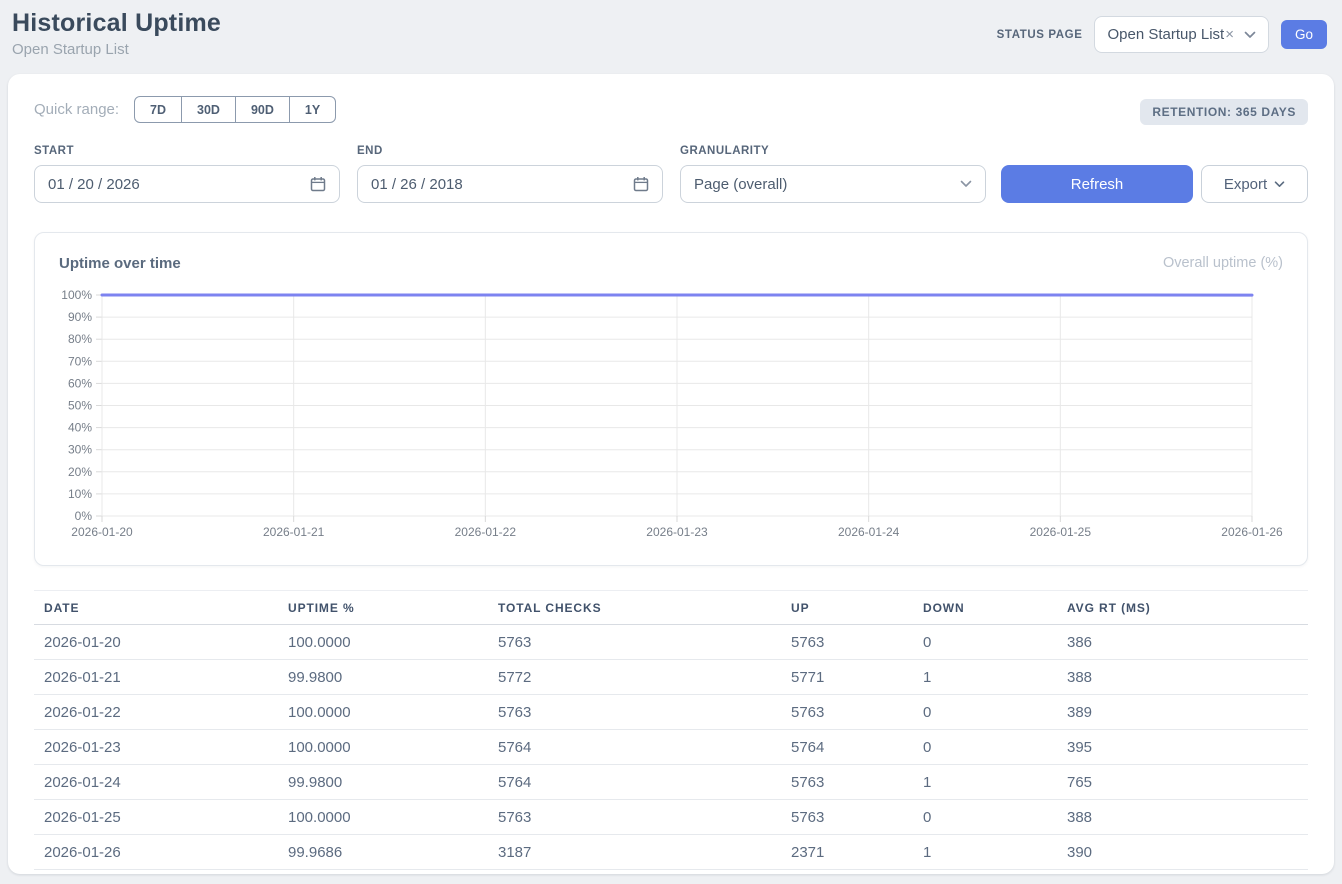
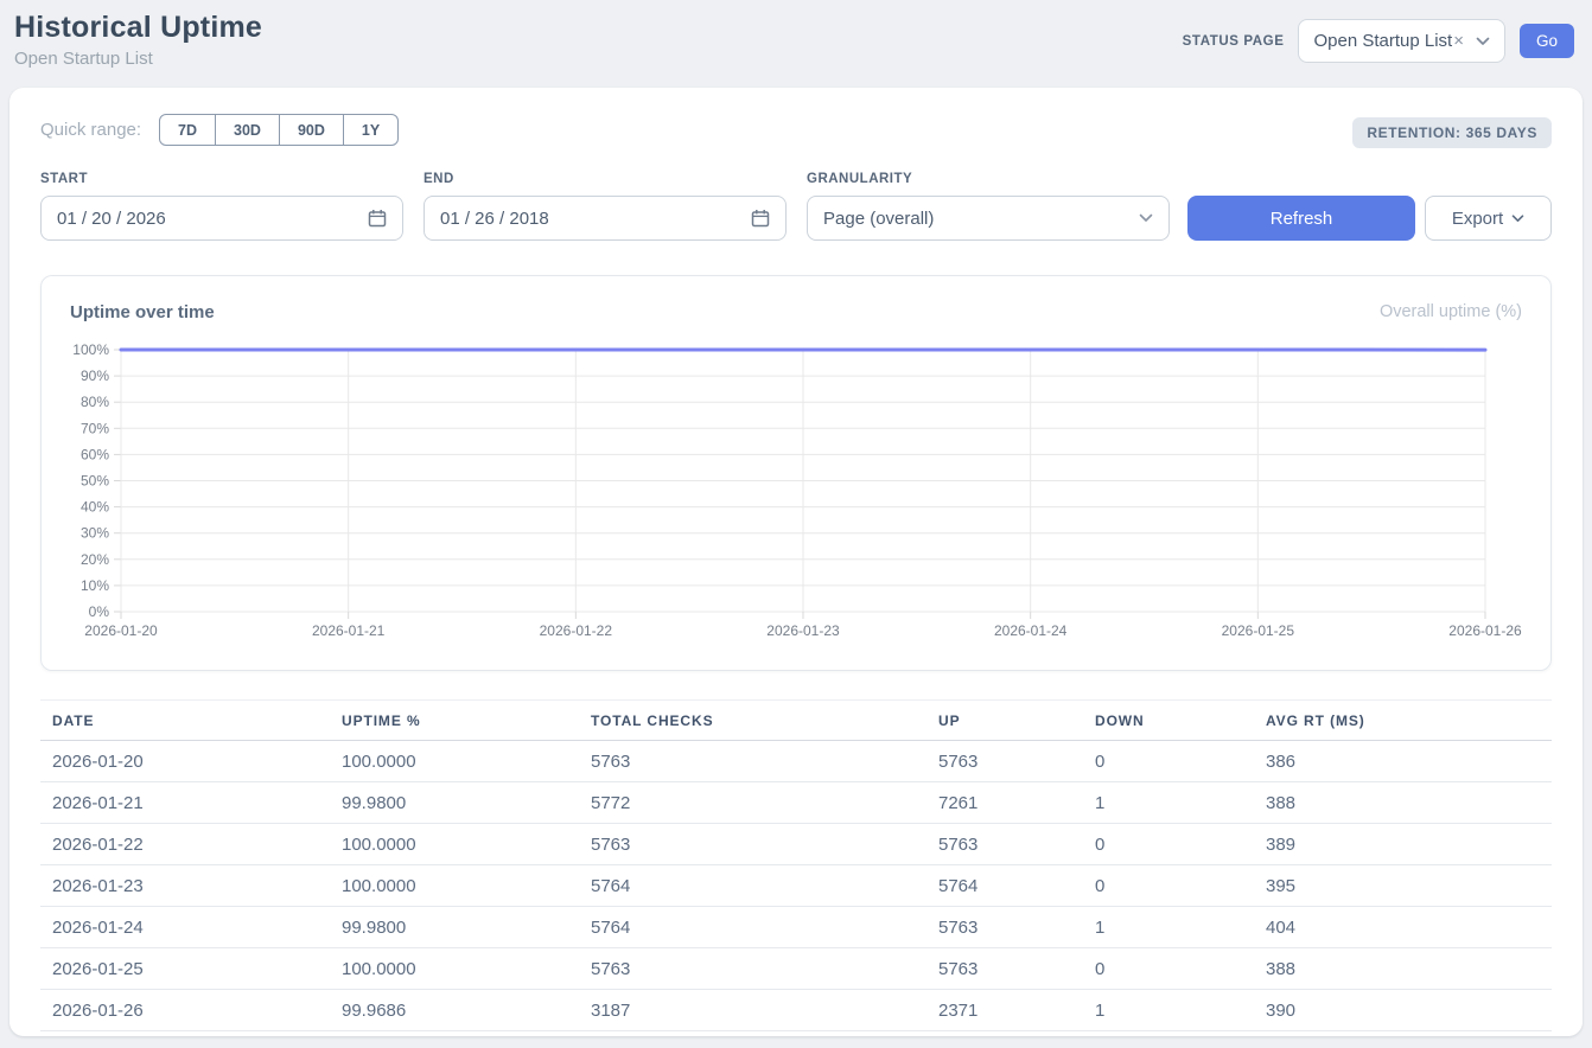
  Historical Uptime
  Open Startup List
  STATUS PAGE
  Open Startup List
  ×
  Go
  Quick range:
  7D
  30D
  90D
  1Y
  RETENTION: 365 DAYS
  START
  END
  GRANULARITY
  01 / 20 / 2026
  01 / 26 / 2018
  Page (overall)
  Refresh
  Export
  Uptime over time
  Overall uptime (%)
  0%
  10%
  20%
  30%
  40%
  50%
  60%
  70%
  80%
  90%
  100%
  2026-01-20
  2026-01-21
  2026-01-22
  2026-01-23
  2026-01-24
  2026-01-25
  2026-01-26
  DATE	UPTIME %	TOTAL CHECKS	UP	DOWN	AVG RT (MS)
  2026-01-20	100.0000	5763	5763	0	386
- 2026-01-21	99.9800	5772	5771	1	388
+ 2026-01-21	99.9800	5772	7261	1	388
  2026-01-22	100.0000	5763	5763	0	389
  2026-01-23	100.0000	5764	5764	0	395
- 2026-01-24	99.9800	5764	5763	1	765
+ 2026-01-24	99.9800	5764	5763	1	404
  2026-01-25	100.0000	5763	5763	0	388
  2026-01-26	99.9686	3187	2371	1	390
